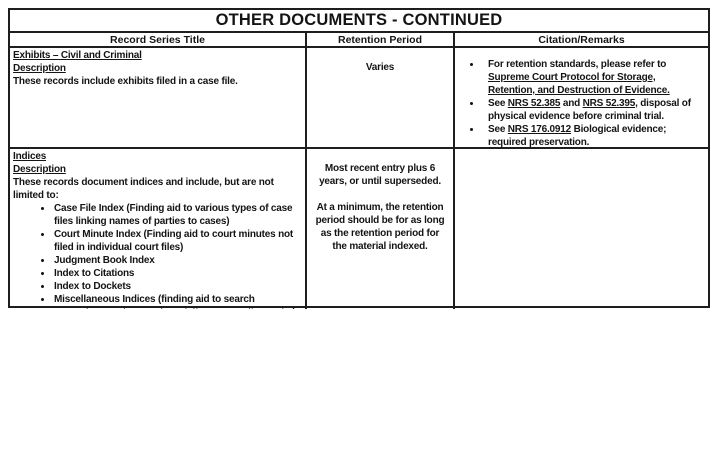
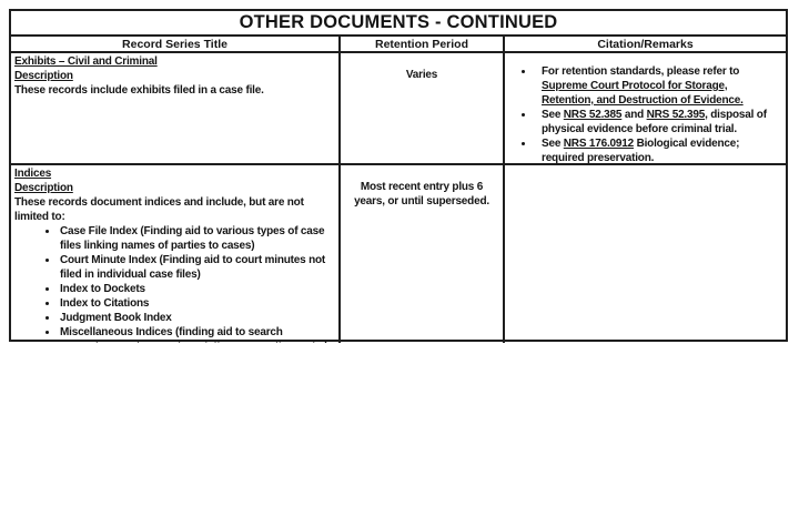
  OTHER DOCUMENTS - CONTINUED
  Record Series Title
  Retention Period
  Citation/Remarks
  Exhibits – Civil and Criminal
  Description
  These records include exhibits filed in a case file.
  Varies
  For retention standards, please refer to Supreme Court Protocol for Storage, Retention, and Destruction of Evidence.
  See NRS 52.385 and NRS 52.395, disposal of physical evidence before criminal trial.
  See NRS 176.0912 Biological evidence; required preservation.
  Indices
  Description
  These records document indices and include, but are not limited to:
  Case File Index (Finding aid to various types of case files linking names of parties to cases)
- Court Minute Index (Finding aid to court minutes not filed in individual court files)
+ Court Minute Index (Finding aid to court minutes not filed in individual case files)
- Judgment Book Index
+ Index to Dockets
  Index to Citations
- Index to Dockets
+ Judgment Book Index
  Most recent entry plus 6 years, or until superseded.
- At a minimum, the retention period should be for as long as the retention period for the material indexed.
